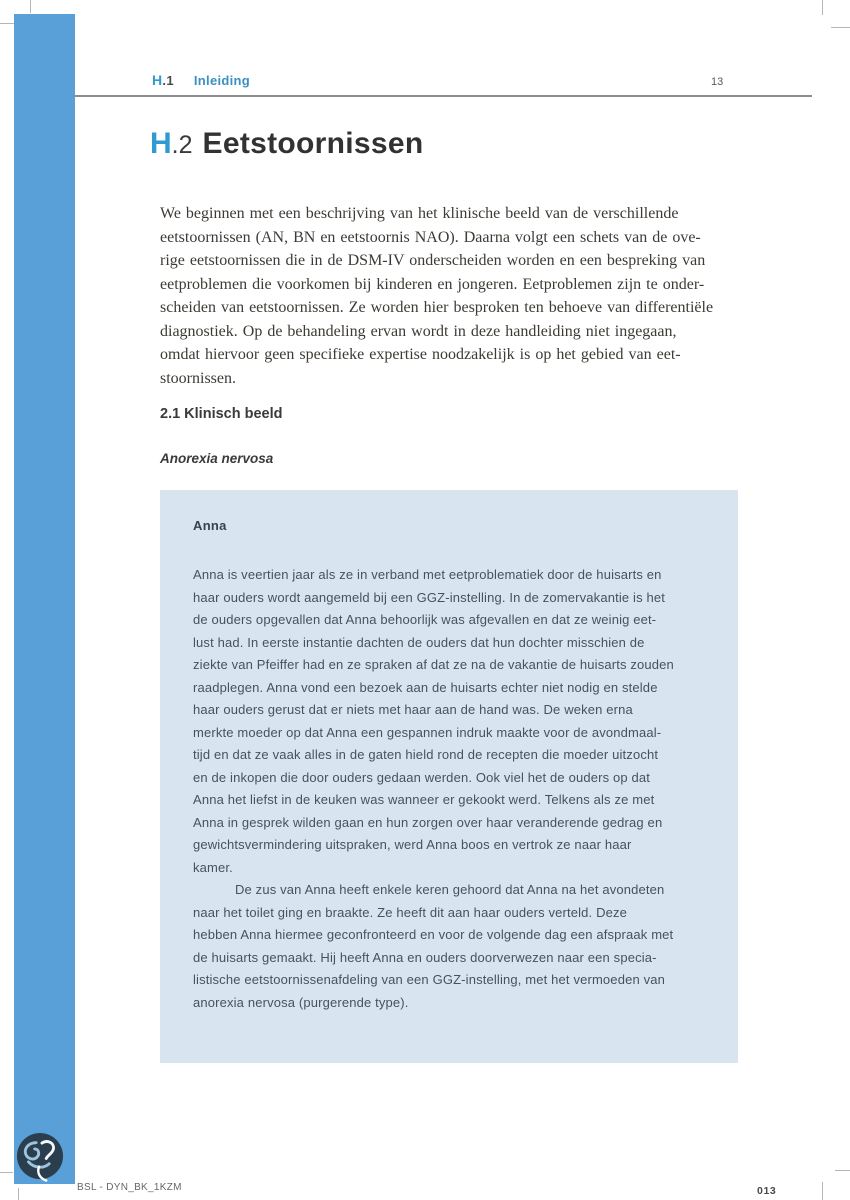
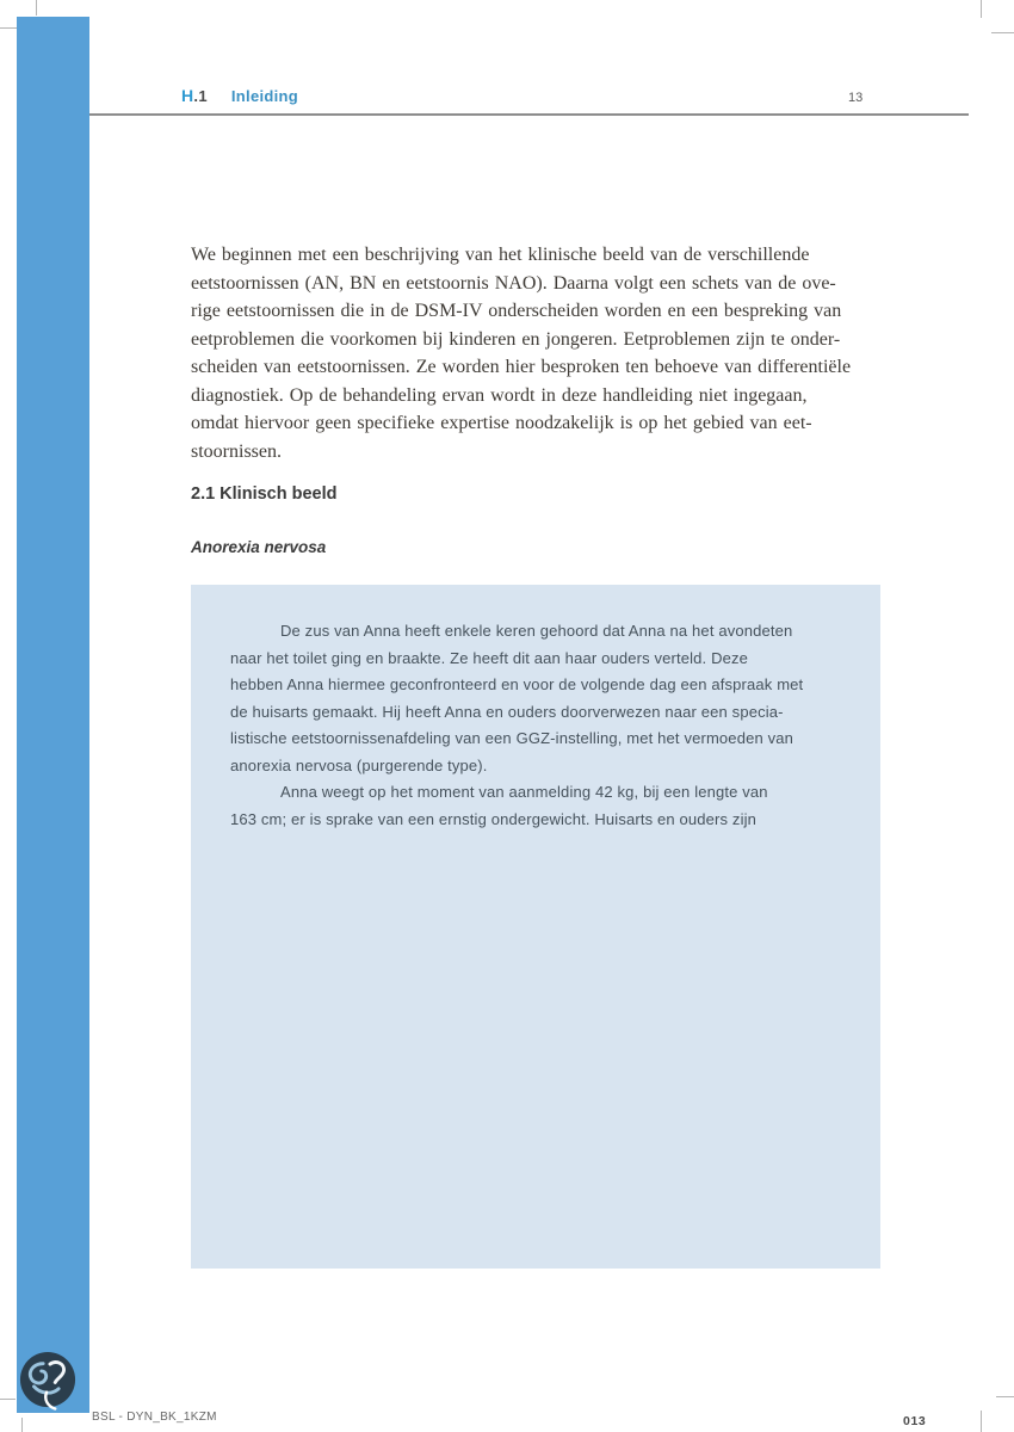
  H.1 Inleiding
  13
- H.2 Eetstoornissen
  We beginnen met een beschrijving van het klinische beeld van de verschillende
  eetstoornissen (AN, BN en eetstoornis NAO). Daarna volgt een schets van de ove-
  rige eetstoornissen die in de DSM-IV onderscheiden worden en een bespreking van
  eetproblemen die voorkomen bij kinderen en jongeren. Eetproblemen zijn te onder-
  scheiden van eetstoornissen. Ze worden hier besproken ten behoeve van differentiële
  diagnostiek. Op de behandeling ervan wordt in deze handleiding niet ingegaan,
  omdat hiervoor geen specifieke expertise noodzakelijk is op het gebied van eet-
  stoornissen.
  2.1 Klinisch beeld
  Anorexia nervosa
- Anna
- Anna is veertien jaar als ze in verband met eetproblematiek door de huisarts en
- haar ouders wordt aangemeld bij een GGZ-instelling. In de zomervakantie is het
- de ouders opgevallen dat Anna behoorlijk was afgevallen en dat ze weinig eet-
- lust had. In eerste instantie dachten de ouders dat hun dochter misschien de
- ziekte van Pfeiffer had en ze spraken af dat ze na de vakantie de huisarts zouden
- raadplegen. Anna vond een bezoek aan de huisarts echter niet nodig en stelde
- haar ouders gerust dat er niets met haar aan de hand was. De weken erna
- merkte moeder op dat Anna een gespannen indruk maakte voor de avondmaal-
- tijd en dat ze vaak alles in de gaten hield rond de recepten die moeder uitzocht
- en de inkopen die door ouders gedaan werden. Ook viel het de ouders op dat
- Anna het liefst in de keuken was wanneer er gekookt werd. Telkens als ze met
- Anna in gesprek wilden gaan en hun zorgen over haar veranderende gedrag en
- gewichtsvermindering uitspraken, werd Anna boos en vertrok ze naar haar
- kamer.
  De zus van Anna heeft enkele keren gehoord dat Anna na het avondeten
  naar het toilet ging en braakte. Ze heeft dit aan haar ouders verteld. Deze
  hebben Anna hiermee geconfronteerd en voor de volgende dag een afspraak met
  de huisarts gemaakt. Hij heeft Anna en ouders doorverwezen naar een specia-
  listische eetstoornissenafdeling van een GGZ-instelling, met het vermoeden van
  anorexia nervosa (purgerende type).
+ Anna weegt op het moment van aanmelding 42 kg, bij een lengte van
+ 163 cm; er is sprake van een ernstig ondergewicht. Huisarts en ouders zijn
  BSL - DYN_BK_1KZM
  013
